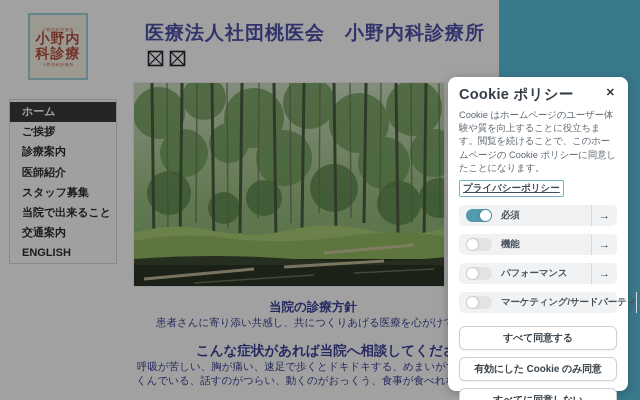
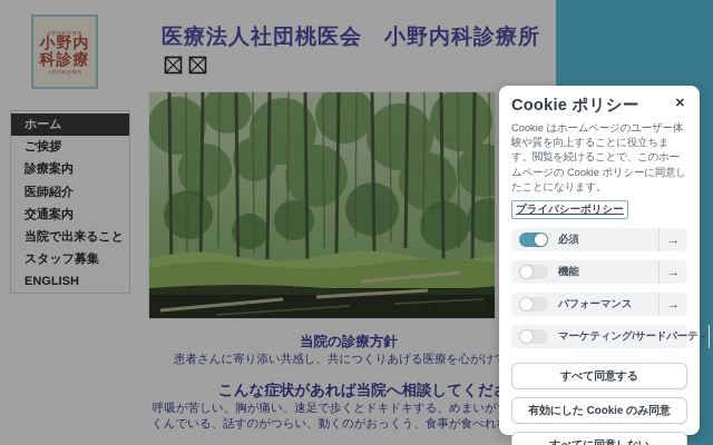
  小野内
  科診療
  医療法人社団桃医会 小野内科診療所
  ホーム
  ご挨拶
  診療案内
  医師紹介
- スタッフ募集
+ 交通案内
  当院で出来ること
- 交通案内
+ スタッフ募集
  ENGLISH
  当院の診療方針
  患者さんに寄り添い共感し、共につくりあげる医療を心がけ
  こんな症状があれば当院へ相談してくだ
  呼吸が苦しい、胸が痛い、速足で歩くとドキドキする、めまいが
  くんでいる、話すのがつらい、動くのがおっくう、食事が食べれ
  Cookie ポリシー
  ✕
  Cookie はホームページのユーザー体験や質を向上することに役立ちます。閲覧を続けることで、このホームページの Cookie ポリシーに同意したことになります。
  プライバシーポリシー
  必須
  →
  機能
  →
  パフォーマンス
  →
  マーケティング/サードパーティ
  すべて同意する
  有効にした Cookie のみ同意
